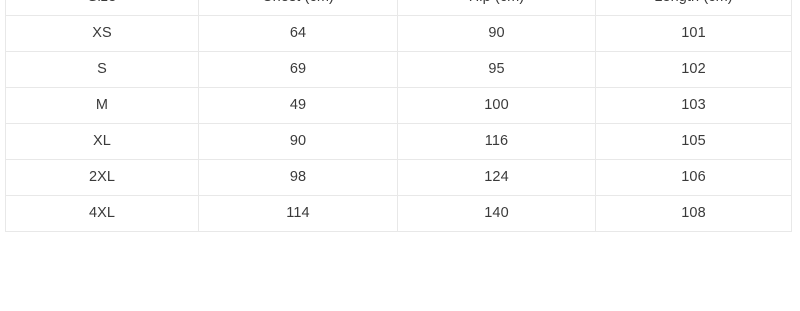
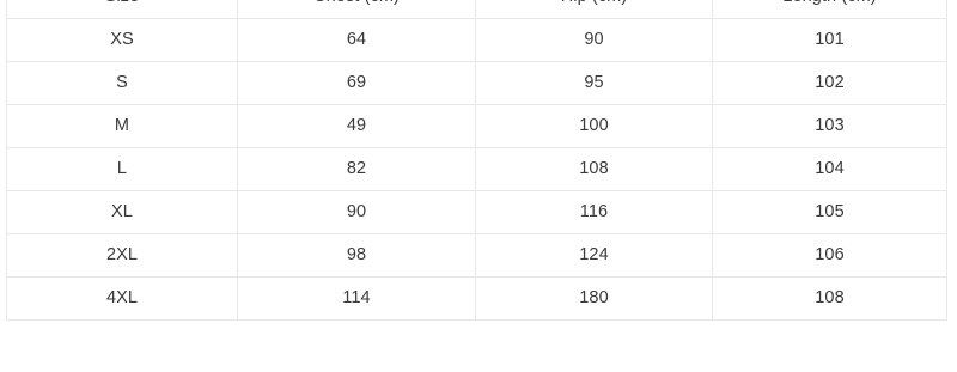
  XS	64	90	101
  S	69	95	102
  M	49	100	103
+ L	82	108	104
  XL	90	116	105
  2XL	98	124	106
- 4XL	114	140	108
+ 4XL	114	180	108
